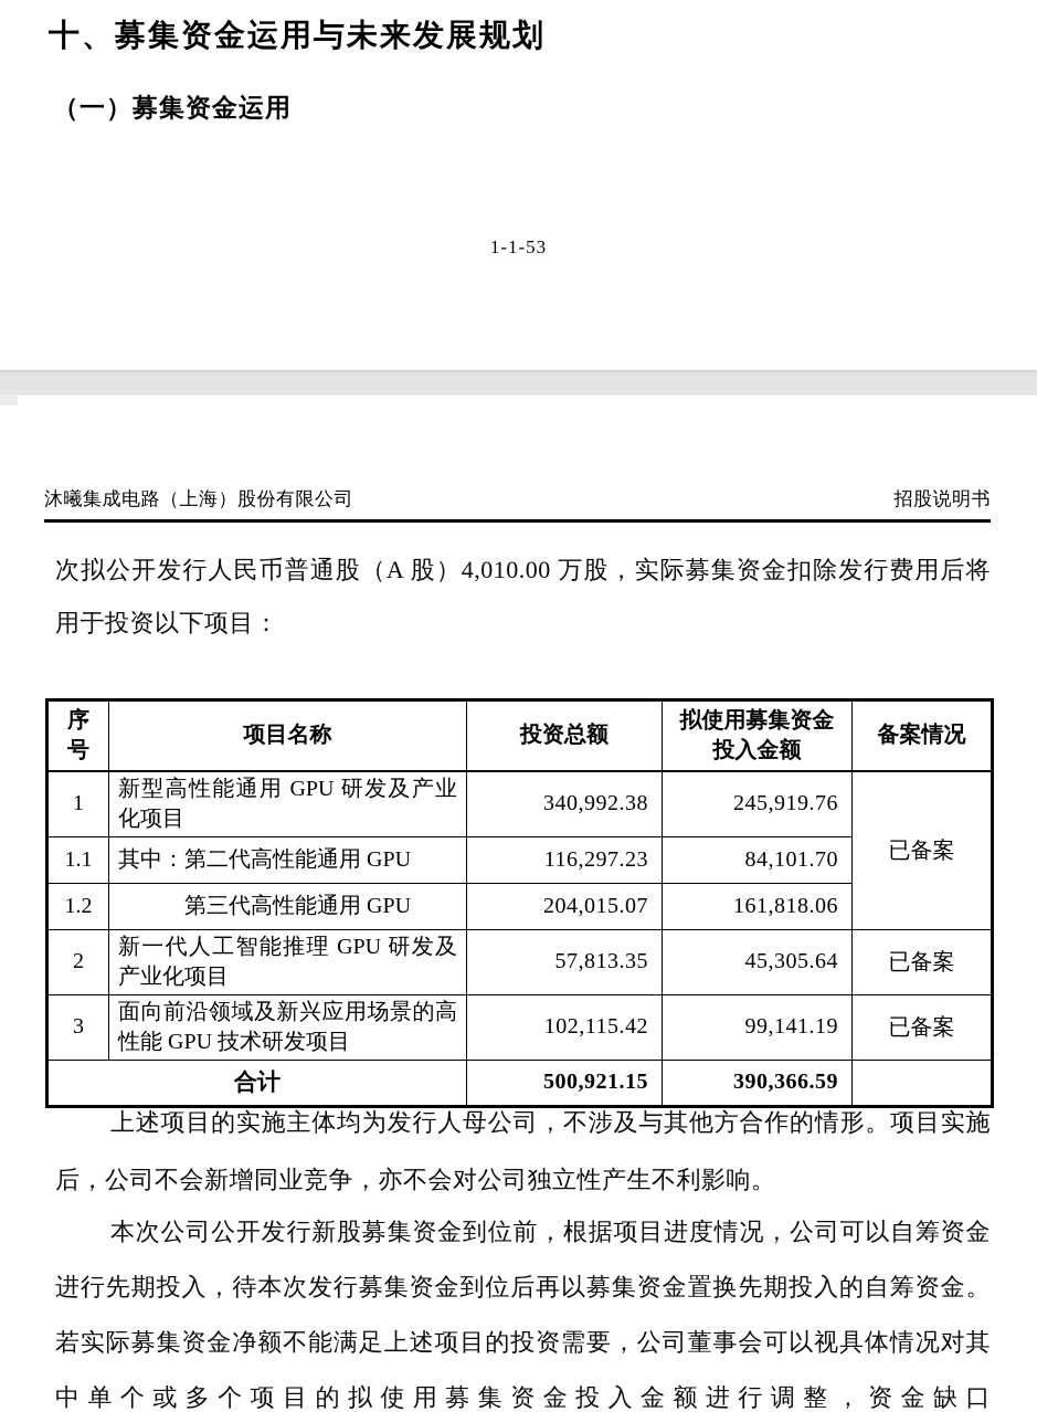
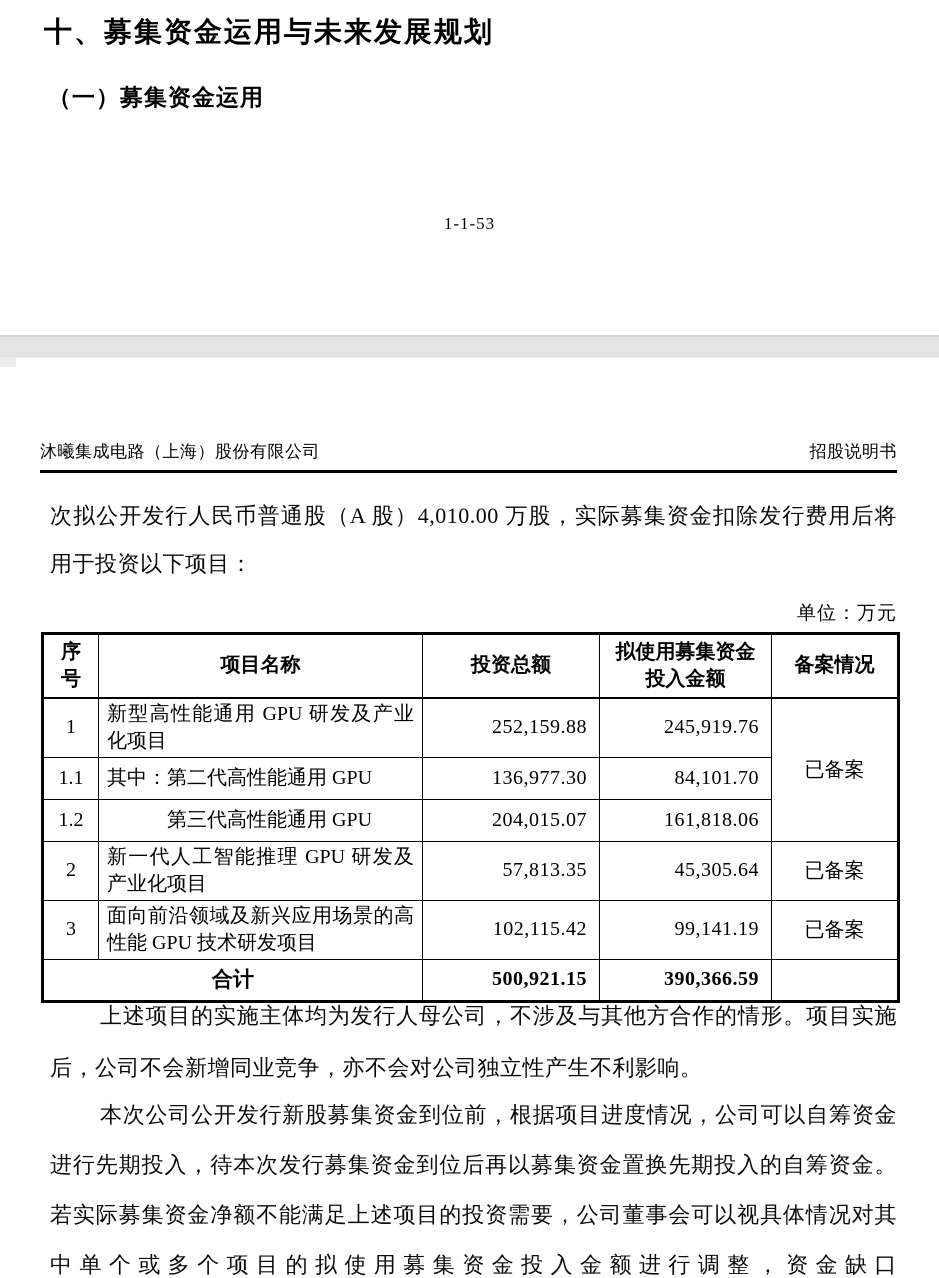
  十、募集资金运用与未来发展规划
  （一）募集资金运用
  1-1-53
  招股说明书
  沐曦集成电路（上海）股份有限公司
  次拟公开发行人民币普通股（A 股）4,010.00 万股，实际募集资金扣除发行费用后将用于投资以下项目：
+ 单位：万元
  序 号	项目名称	投资总额	拟使用募集资金 投入金额	备案情况
- 1	新型高性能通用 GPU 研发及产业化项目	340,992.38	245,919.76	已备案
+ 1	新型高性能通用 GPU 研发及产业化项目	252,159.88	245,919.76	已备案
- 1.1	其中：第二代高性能通用 GPU	116,297.23	84,101.70
+ 1.1	其中：第二代高性能通用 GPU	136,977.30	84,101.70
  1.2	第三代高性能通用 GPU	204,015.07	161,818.06
  2	新一代人工智能推理 GPU 研发及产业化项目	57,813.35	45,305.64	已备案
  3	面向前沿领域及新兴应用场景的高性能 GPU 技术研发项目	102,115.42	99,141.19	已备案
  合计	500,921.15	390,366.59
  上述项目的实施主体均为发行人母公司，不涉及与其他方合作的情形。项目实施后，公司不会新增同业竞争，亦不会对公司独立性产生不利影响。
  本次公司公开发行新股募集资金到位前，根据项目进度情况，公司可以自筹资金进行先期投入，待本次发行募集资金到位后再以募集资金置换先期投入的自筹资金。若实际募集资金净额不能满足上述项目的投资需要，公司董事会可以视具体情况对其中单个或多个项目的拟使用募集资金投入金额进行调整，资金缺口
